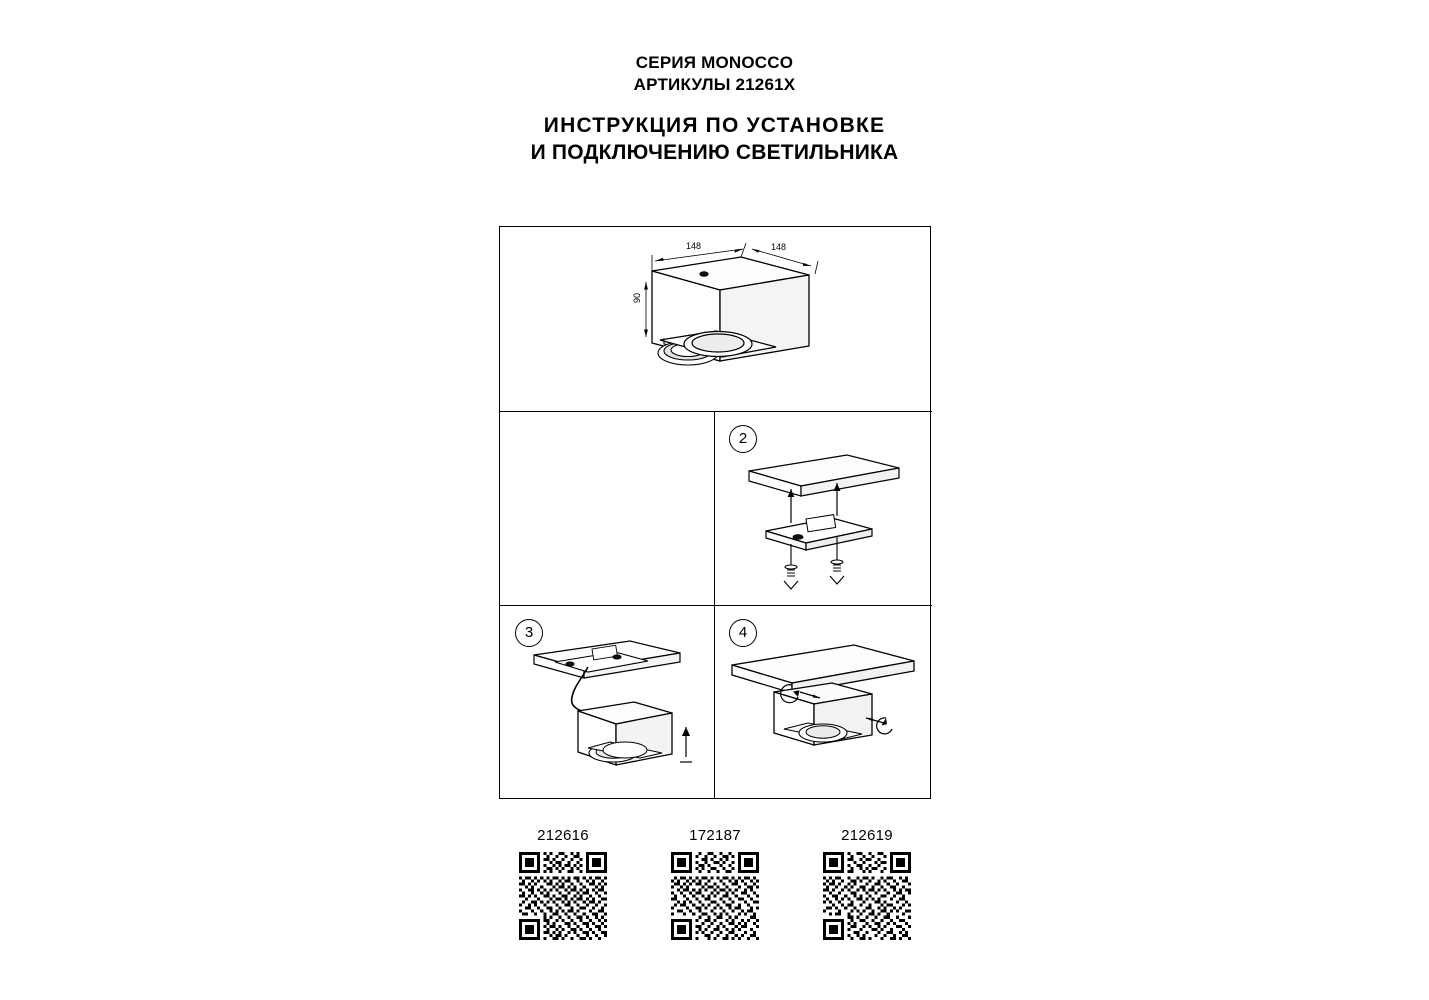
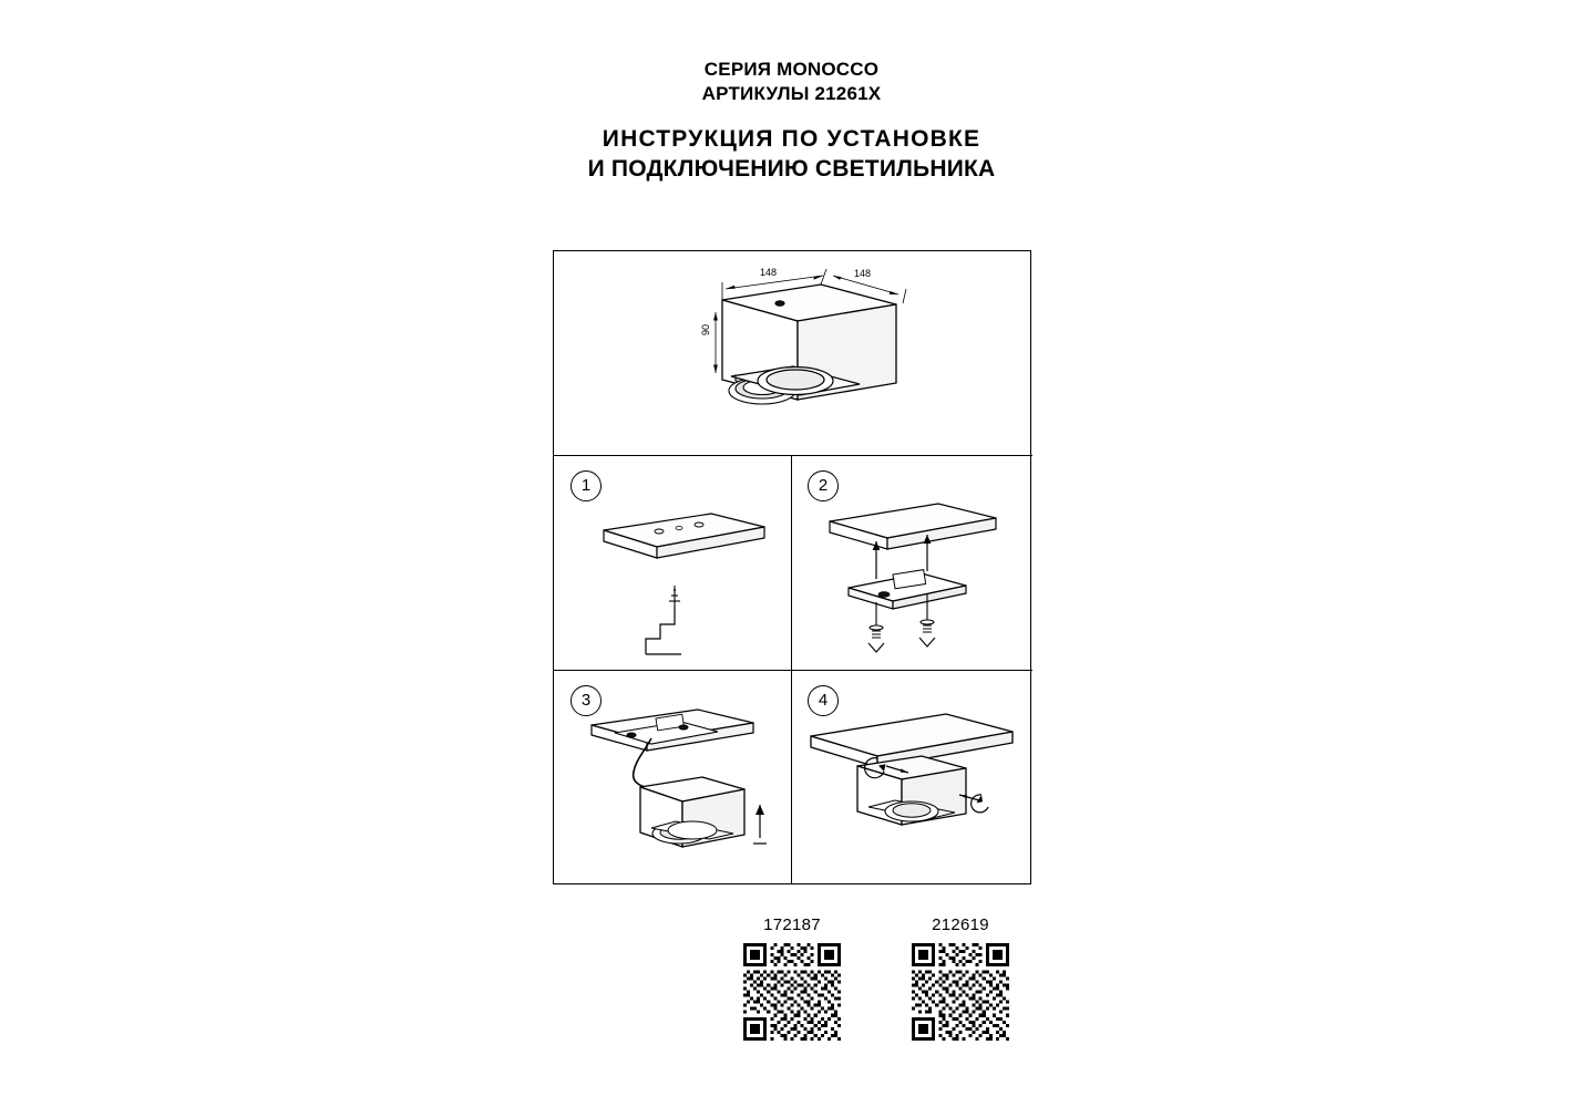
  СЕРИЯ MONOCCO
  АРТИКУЛЫ 21261X
  ИНСТРУКЦИЯ ПО УСТАНОВКЕ
  И ПОДКЛЮЧЕНИЮ СВЕТИЛЬНИКА
  148
  148
+ 1
  2
  3
  4
- 212616
  172187
  212619
